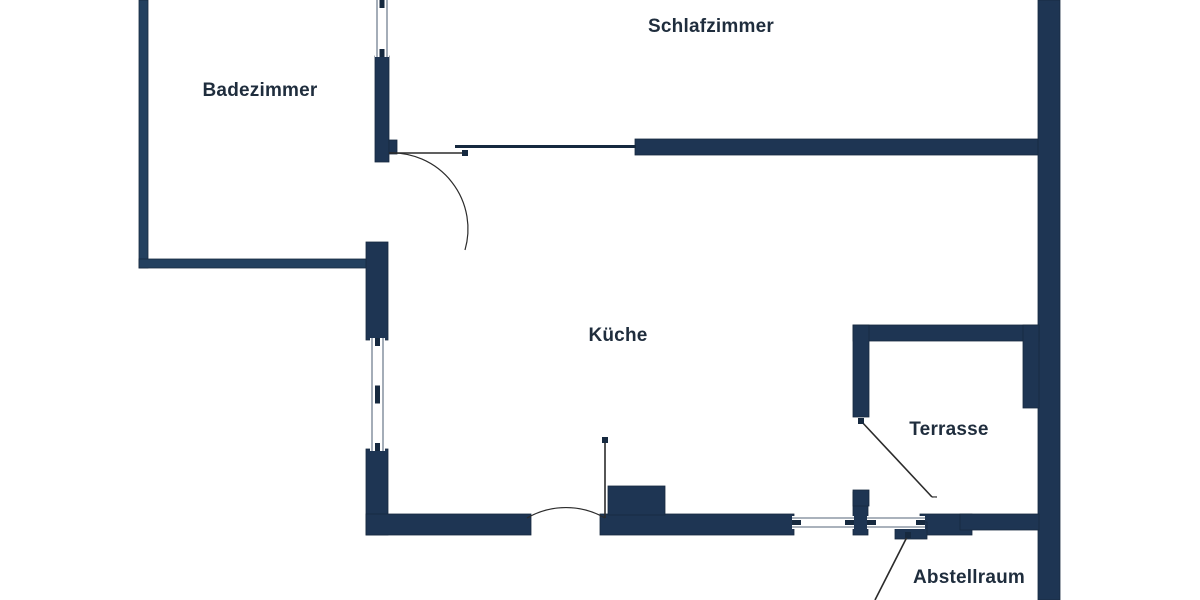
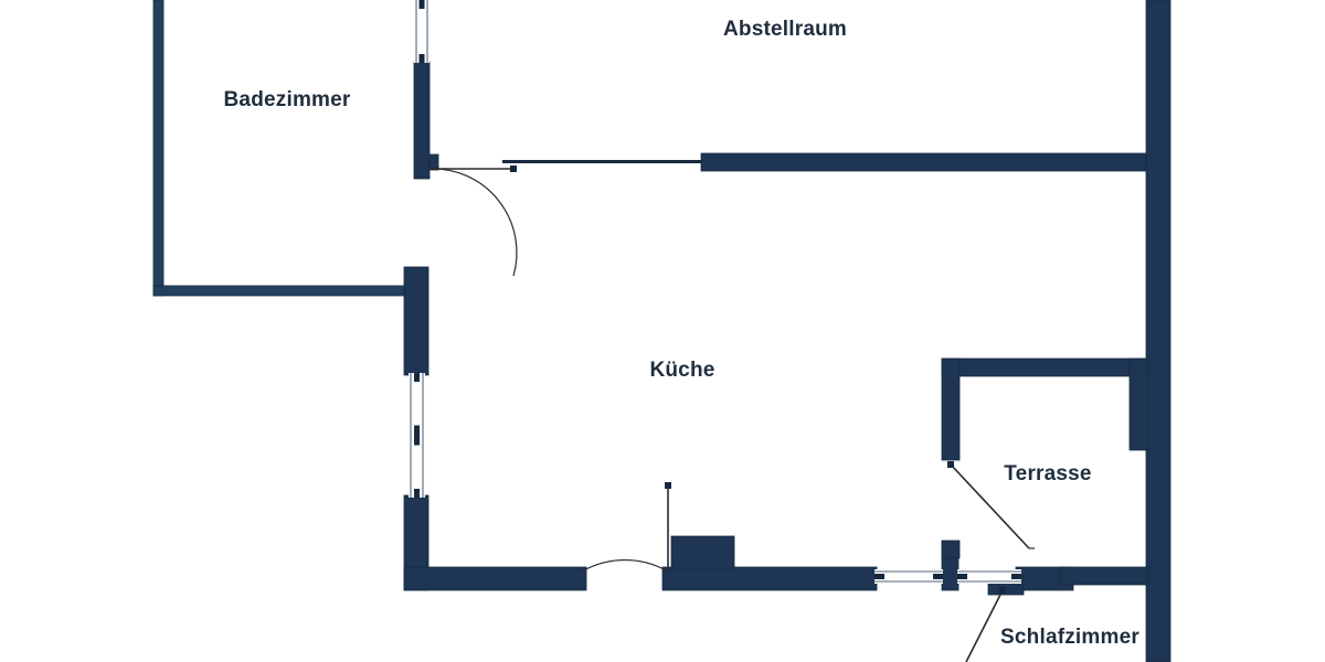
  Badezimmer
- Schlafzimmer
+ Abstellraum
  Küche
  Terrasse
- Abstellraum
+ Schlafzimmer
